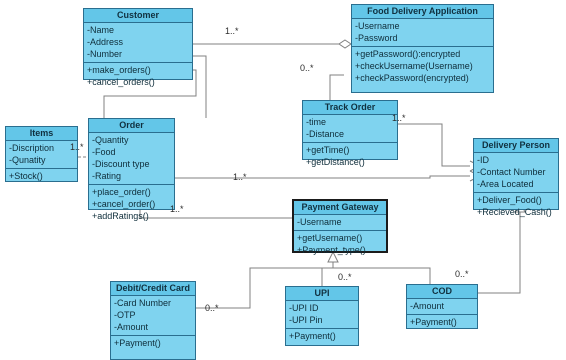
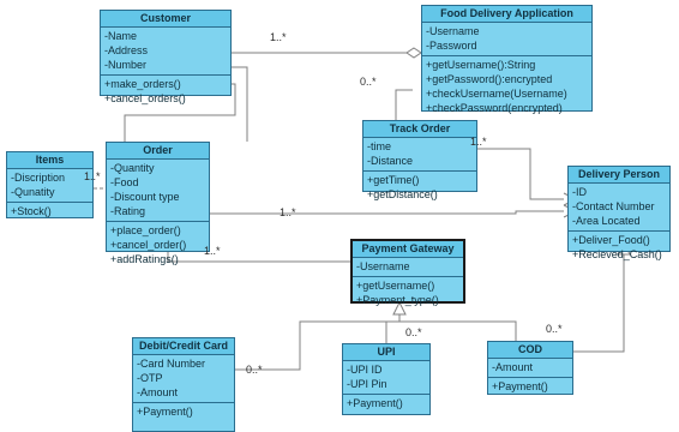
  Customer
  -Name
  -Address
  -Number
  +make_orders()
  +cancel_orders()
  Food Delivery Application
  -Username
  -Password
+ +getUsername():String
  +getPassword():encrypted
  +checkUsername(Username)
  +checkPassword(encrypted)
  Items
  -Discription
  -Qunatity
  +Stock()
  Order
  -Quantity
  -Food
  -Discount type
  -Rating
  +place_order()
  +cancel_order()
  +addRatings()
  Track Order
  -time
  -Distance
  +getTime()
  +getDistance()
  Delivery Person
  -ID
  -Contact Number
  -Area Located
  +Deliver_Food()
  +Recieved_Cash()
  Payment Gateway
  -Username
  +getUsername()
  +Payment_type()
  Debit/Credit Card
  -Card Number
  -OTP
  -Amount
  +Payment()
  UPI
  -UPI ID
  -UPI Pin
  +Payment()
  COD
  -Amount
  +Payment()
  1..*
  0..*
  1..*
  1..*
  1..*
  1..*
  0..*
  0..*
  0..*
